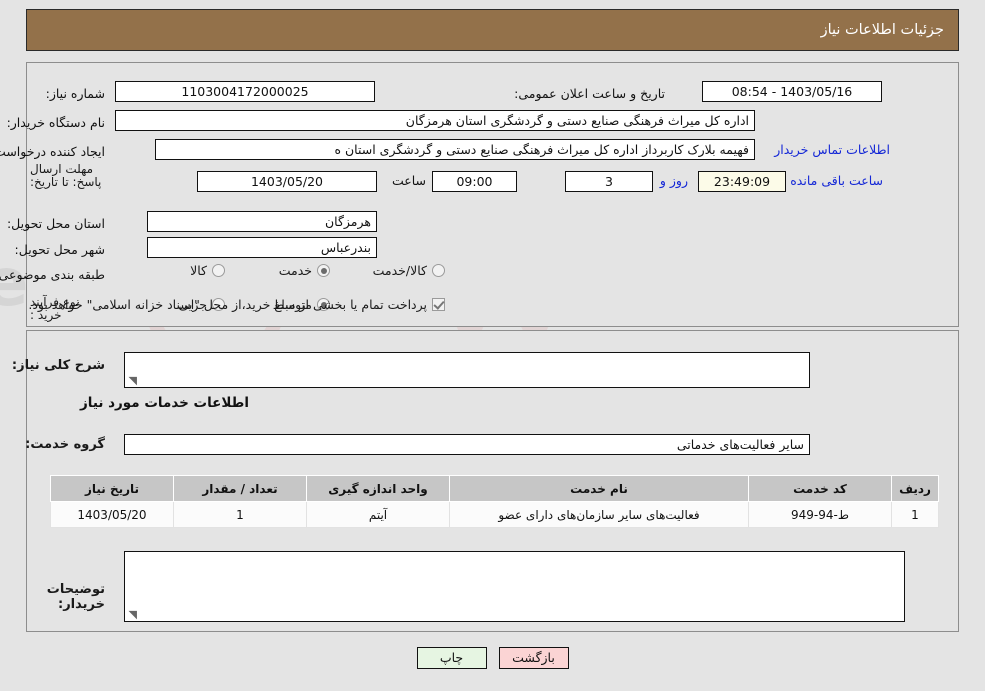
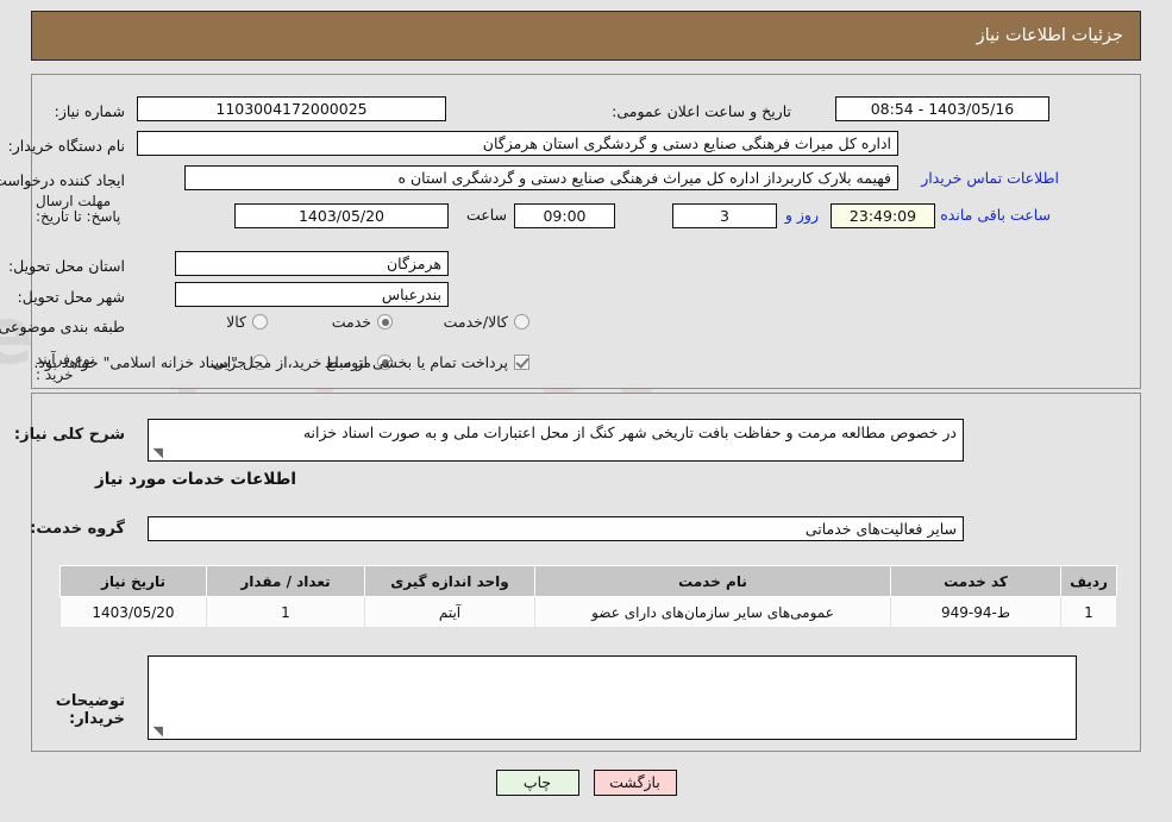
  جزئیات اطلاعات نیاز
  شماره نیاز:
  1103004172000025
  تاریخ و ساعت اعلان عمومی:
  1403/05/16 - 08:54
  نام دستگاه خریدار:
  اداره کل میراث فرهنگی صنایع دستی و گردشگری استان هرمزگان
  ایجاد کننده درخواست
  فهیمه بلارک کاربرداز اداره کل میراث فرهنگی صنایع دستی و گردشگری استان ه
  اطلاعات تماس خریدار
  مهلت ارسال پاسخ: تا تاریخ:
  1403/05/20
  ساعت
  09:00
  3
  روز و
  23:49:09
  ساعت باقی مانده
  استان محل تحویل:
  هرمزگان
  شهر محل تحویل:
  بندرعباس
  طبقه بندی موضوعی
  کالا
  خدمت
  کالا/خدمت
  نوع فرآیند خرید :
  جزیی
  متوسط
  پرداخت تمام یا بخشی از مبلغ خرید،از محل "اسناد خزانه اسلامی" خواهد بود.
  شرح کلی نیاز:
+ در خصوص مطالعه مرمت و حفاظت بافت تاریخی شهر کنگ از محل اعتبارات ملی و به صورت اسناد خزانه
  ◥
  اطلاعات خدمات مورد نیاز
  گروه خدمت:
  سایر فعالیت‌های خدماتی
  ردیف	کد خدمت	نام خدمت	واحد اندازه گیری	تعداد / مقدار	تاریخ نیاز
- 1	ط-94-949	فعالیت‌های سایر سازمان‌های دارای عضو	آیتم	1	1403/05/20
+ 1	ط-94-949	عمومی‌های سایر سازمان‌های دارای عضو	آیتم	1	1403/05/20
  توضیحات خریدار:
  ◥
  بازگشت
  چاپ
